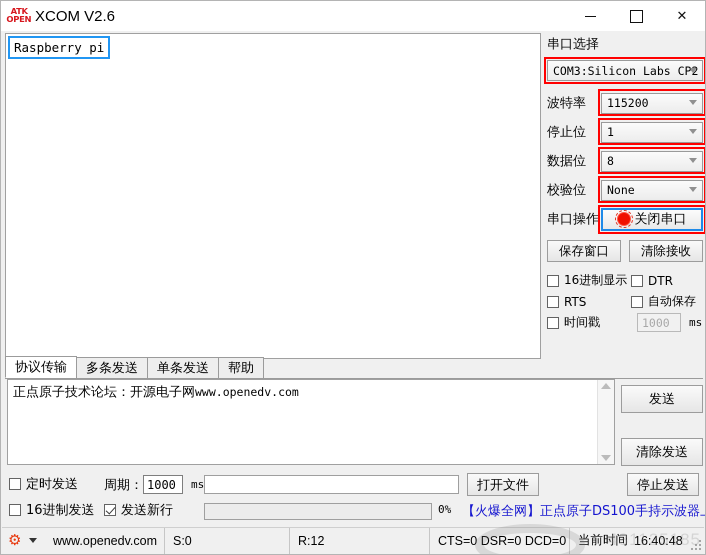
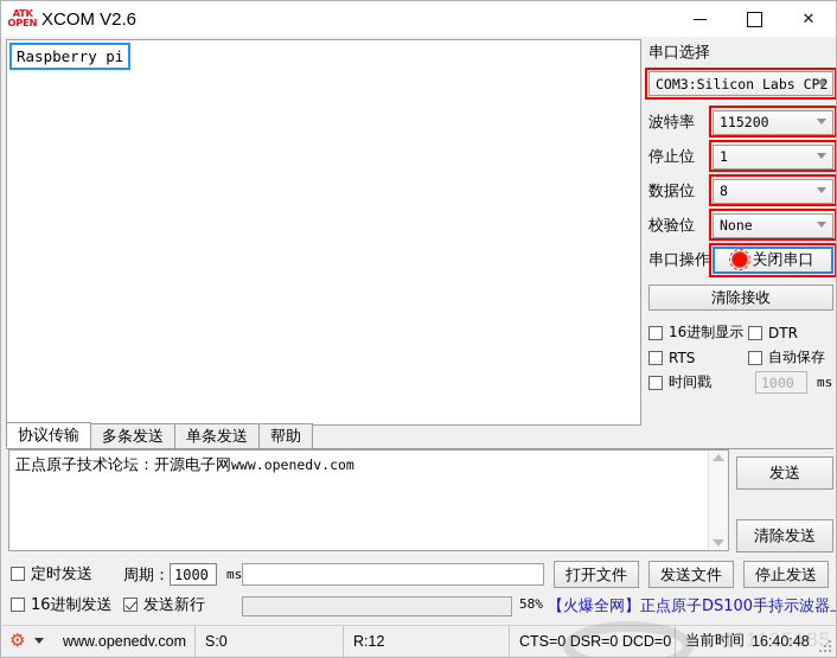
  ATK
  OPEN
  XCOM V2.6
  ✕
  Raspberry pi
  串口选择
  COM3:Silicon Labs CP2
  波特率
  115200
  停止位
  1
  数据位
  8
  校验位
  None
  串口操作
  关闭串口
- 保存窗口
  清除接收
  16进制显示
  DTR
  RTS
  自动保存
  时间戳
  1000
  ms
  协议传输
  多条发送
  单条发送
  帮助
  正点原子技术论坛：开源电子网www.openedv.com
  发送
  清除发送
  定时发送
  周期：
  1000
  ms
  打开文件
+ 发送文件
  停止发送
  16进制发送
  发送新行
- 0%
+ 58%
  【火爆全网】正点原子DS100手持示波器
  ⚙
  www.openedv.com
  S:0
  R:12
  CTS=0 DSR=0 DCD=0
  当前时间
  16:40:48
  431125185
